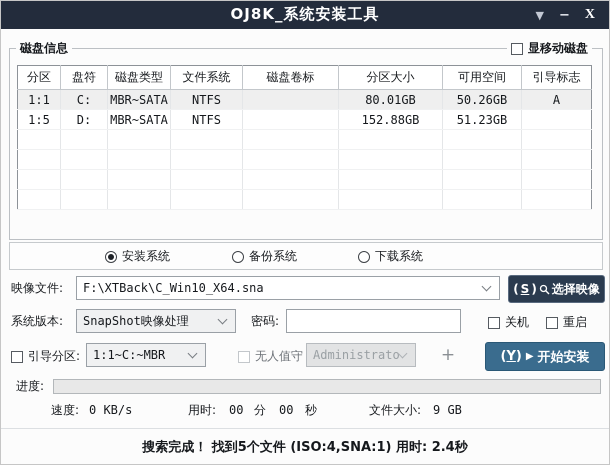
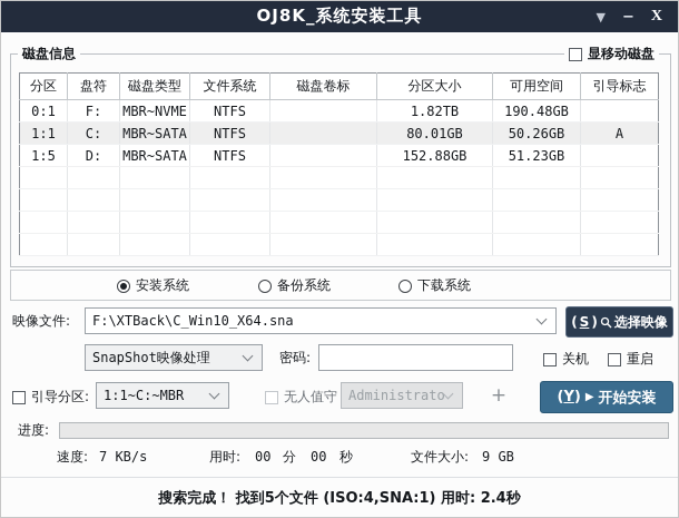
  OJ8K_系统安装工具
  ▼
  −
  X
  磁盘信息
  显移动磁盘
  分区	盘符	磁盘类型	文件系统	磁盘卷标	分区大小	可用空间	引导标志
+ 0:1	F:	MBR~NVME	NTFS		1.82TB	190.48GB
  1:1	C:	MBR~SATA	NTFS		80.01GB	50.26GB	A
  1:5	D:	MBR~SATA	NTFS		152.88GB	51.23GB
  安装系统
  备份系统
  下载系统
  映像文件:
  F:\XTBack\C_Win10_X64.sna
  (
  S
  )
  选择映像
- 系统版本:
  SnapShot映像处理
  密码:
  关机
  重启
  引导分区:
  1:1~C:~MBR
  无人值守
  Administrato
  +
  (Y)
  ▶
  开始安装
  进度:
  速度:
- 0 KB/s
+ 7 KB/s
  用时:
  00
  分
  00
  秒
  文件大小:
  9 GB
  搜索完成！ 找到5个文件 (ISO:4,SNA:1) 用时: 2.4秒
